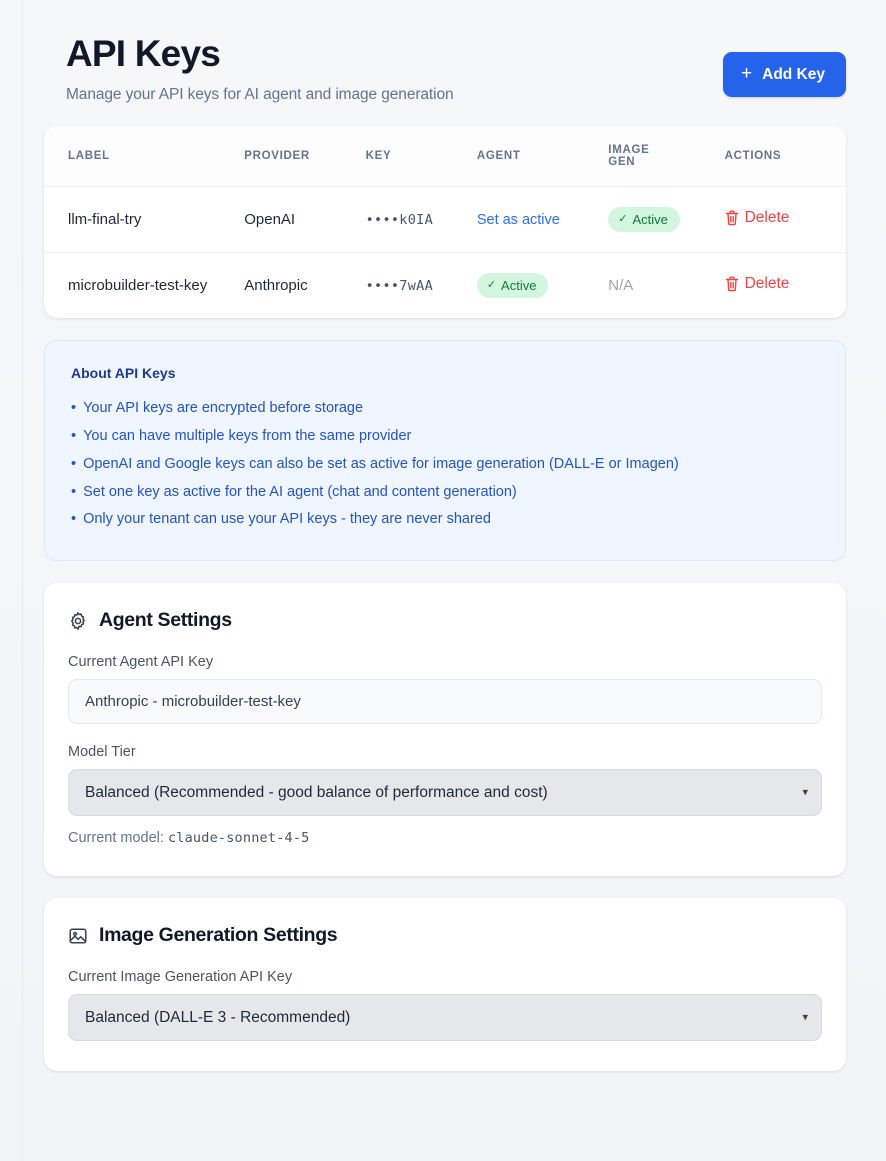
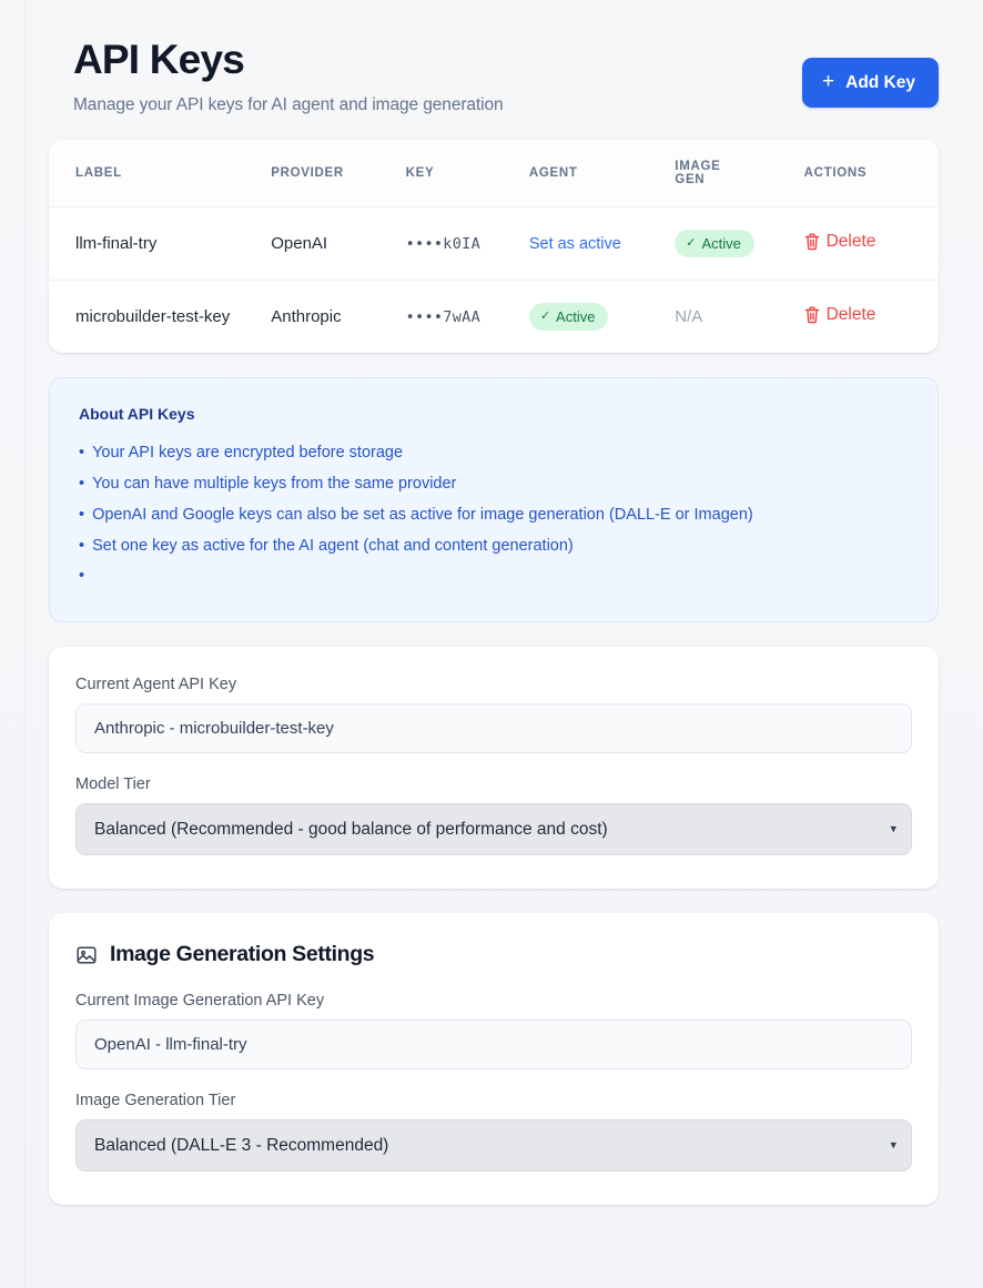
  API Keys
  Manage your API keys for AI agent and image generation
  +
  Add Key
  LABEL	PROVIDER	KEY	AGENT	IMAGEGEN	ACTIONS
  llm-final-try	OpenAI	••••k0IA	Set as active	✓ Active	Delete
  microbuilder-test-key	Anthropic	••••7wAA	✓ Active	N/A	Delete
  About API Keys
  •
  Your API keys are encrypted before storage
  •
  You can have multiple keys from the same provider
  •
  OpenAI and Google keys can also be set as active for image generation (DALL-E or Imagen)
  •
  Set one key as active for the AI agent (chat and content generation)
  •
- Only your tenant can use your API keys - they are never shared
- Agent Settings
  Current Agent API Key
  Anthropic - microbuilder-test-key
  Model Tier
  Balanced (Recommended - good balance of performance and cost)
  ▾
- Current model: claude-sonnet-4-5
  Image Generation Settings
  Current Image Generation API Key
+ OpenAI - llm-final-try
+ Image Generation Tier
  Balanced (DALL-E 3 - Recommended)
  ▾
